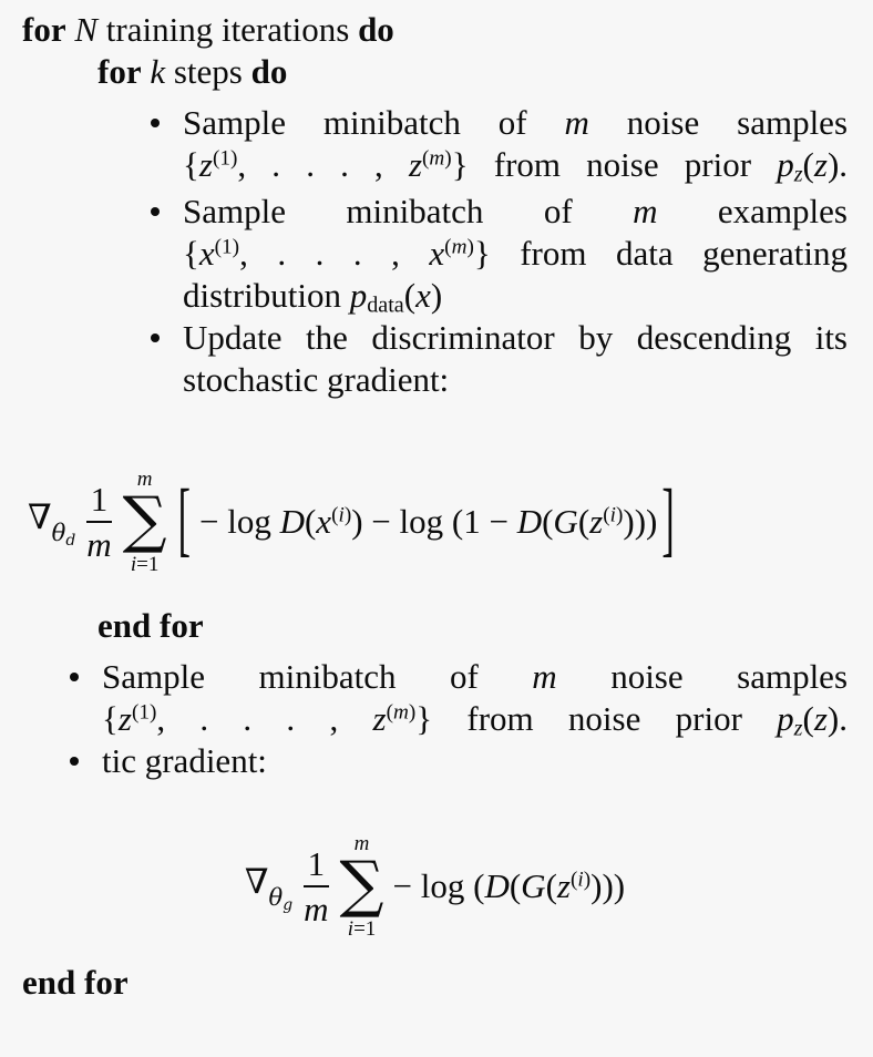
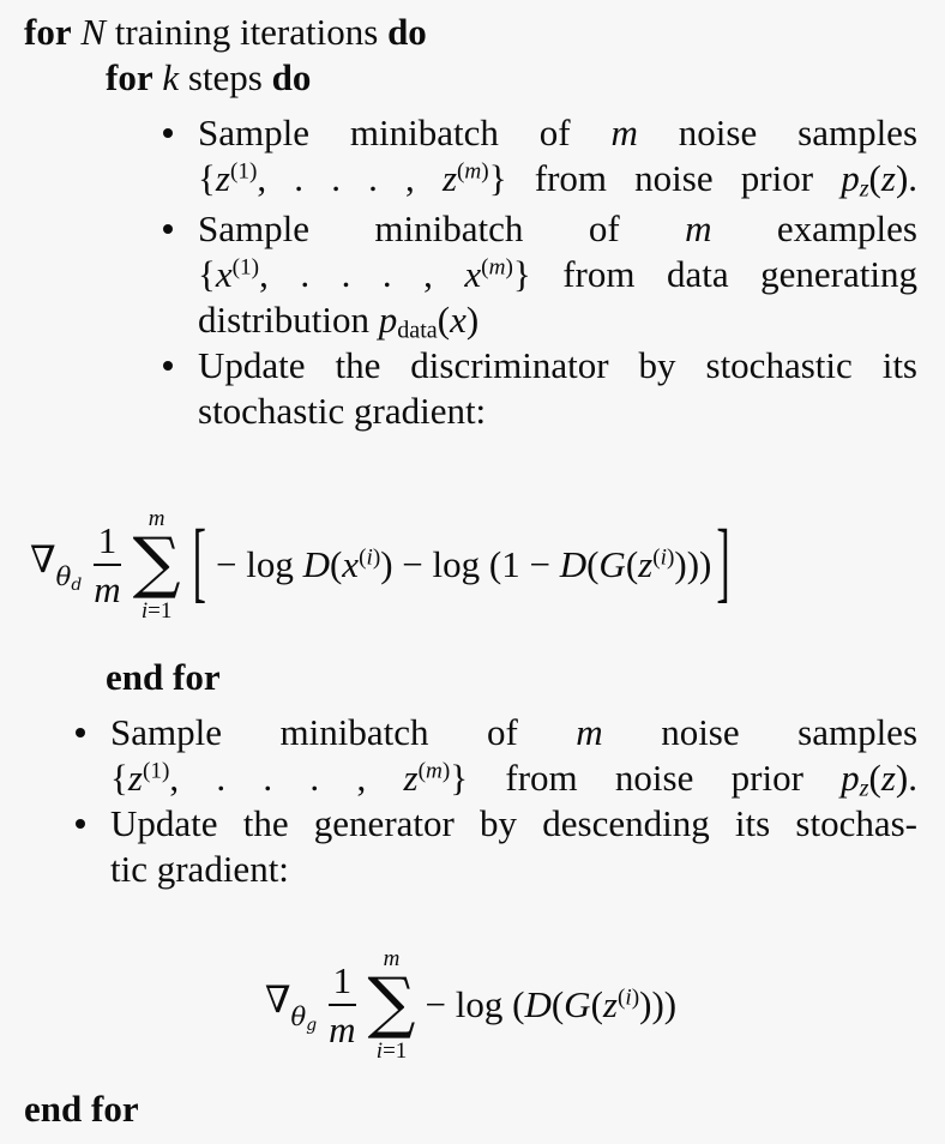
  for N training iterations do
  for k steps do
  Sample minibatch of m noise samples
  {z(1), . . . , z(m)} from noise prior pz(z).
  Sample minibatch of m examples
  {x(1), . . . , x(m)} from data generating
  distribution pdata(x)
- Update the discriminator by descending its
+ Update the discriminator by stochastic its
  stochastic gradient:
  ∇θd
  1
  m
  m
  ∑
  i=1
  [
  − log D(x(i)) − log (1 − D(G(z(i))))
  ]
  end for
  Sample minibatch of m noise samples
  {z(1), . . . , z(m)} from noise prior pz(z).
+ Update the generator by descending its stochas-
  tic gradient:
  ∇θg
  1
  m
  m
  ∑
  i=1
  − log (D(G(z(i))))
  end for
